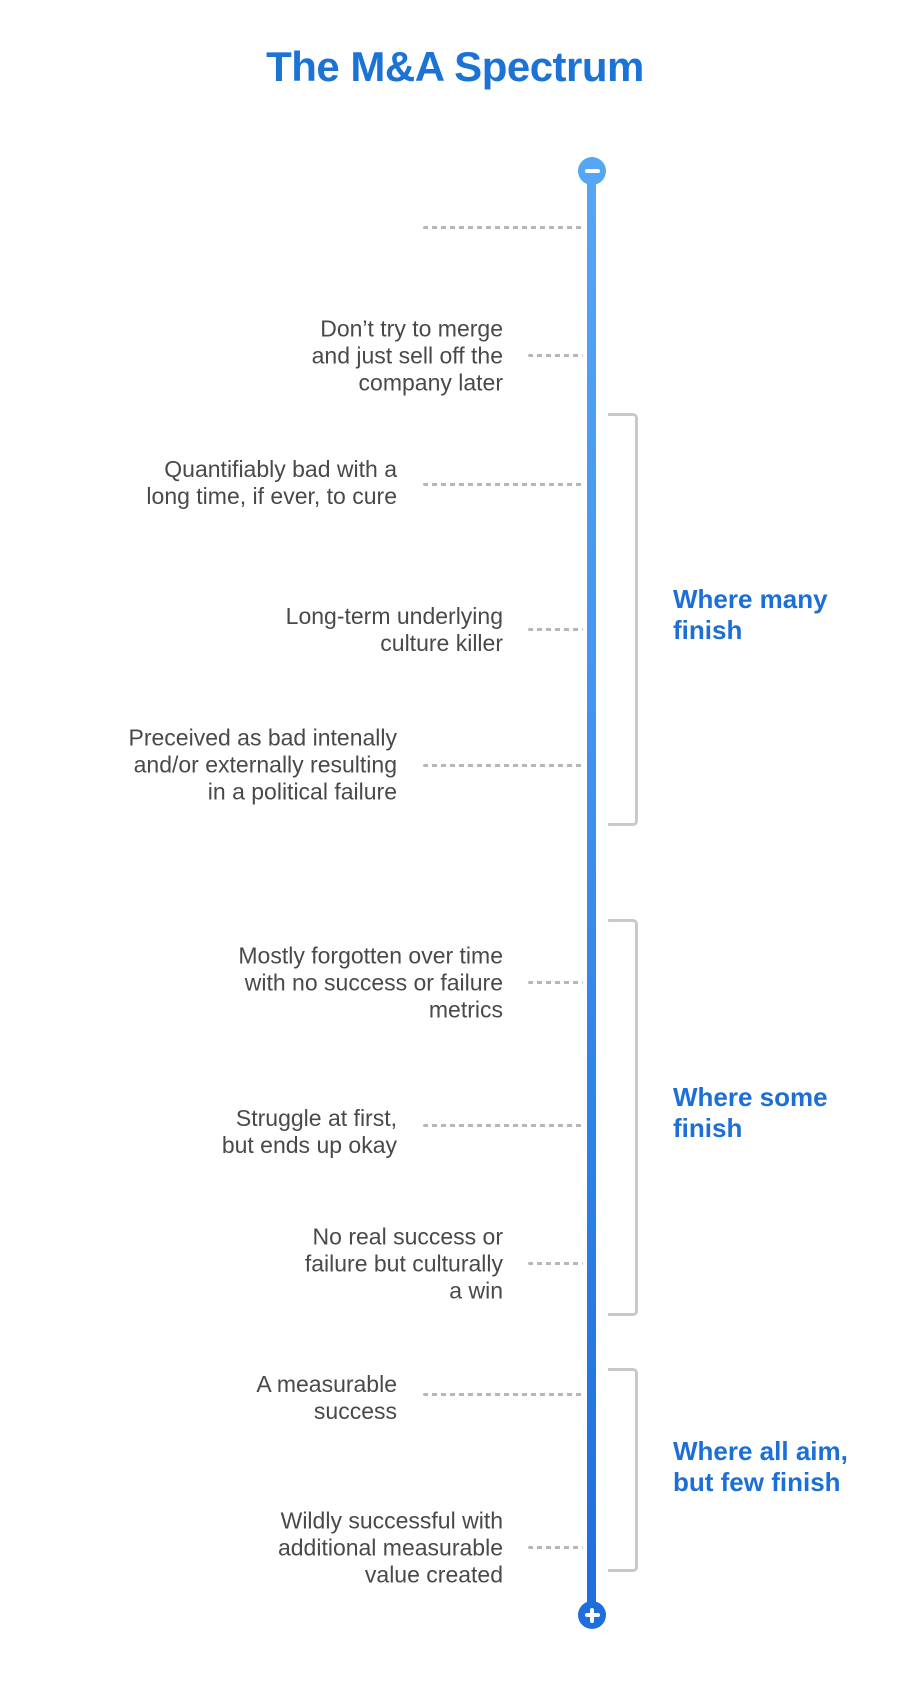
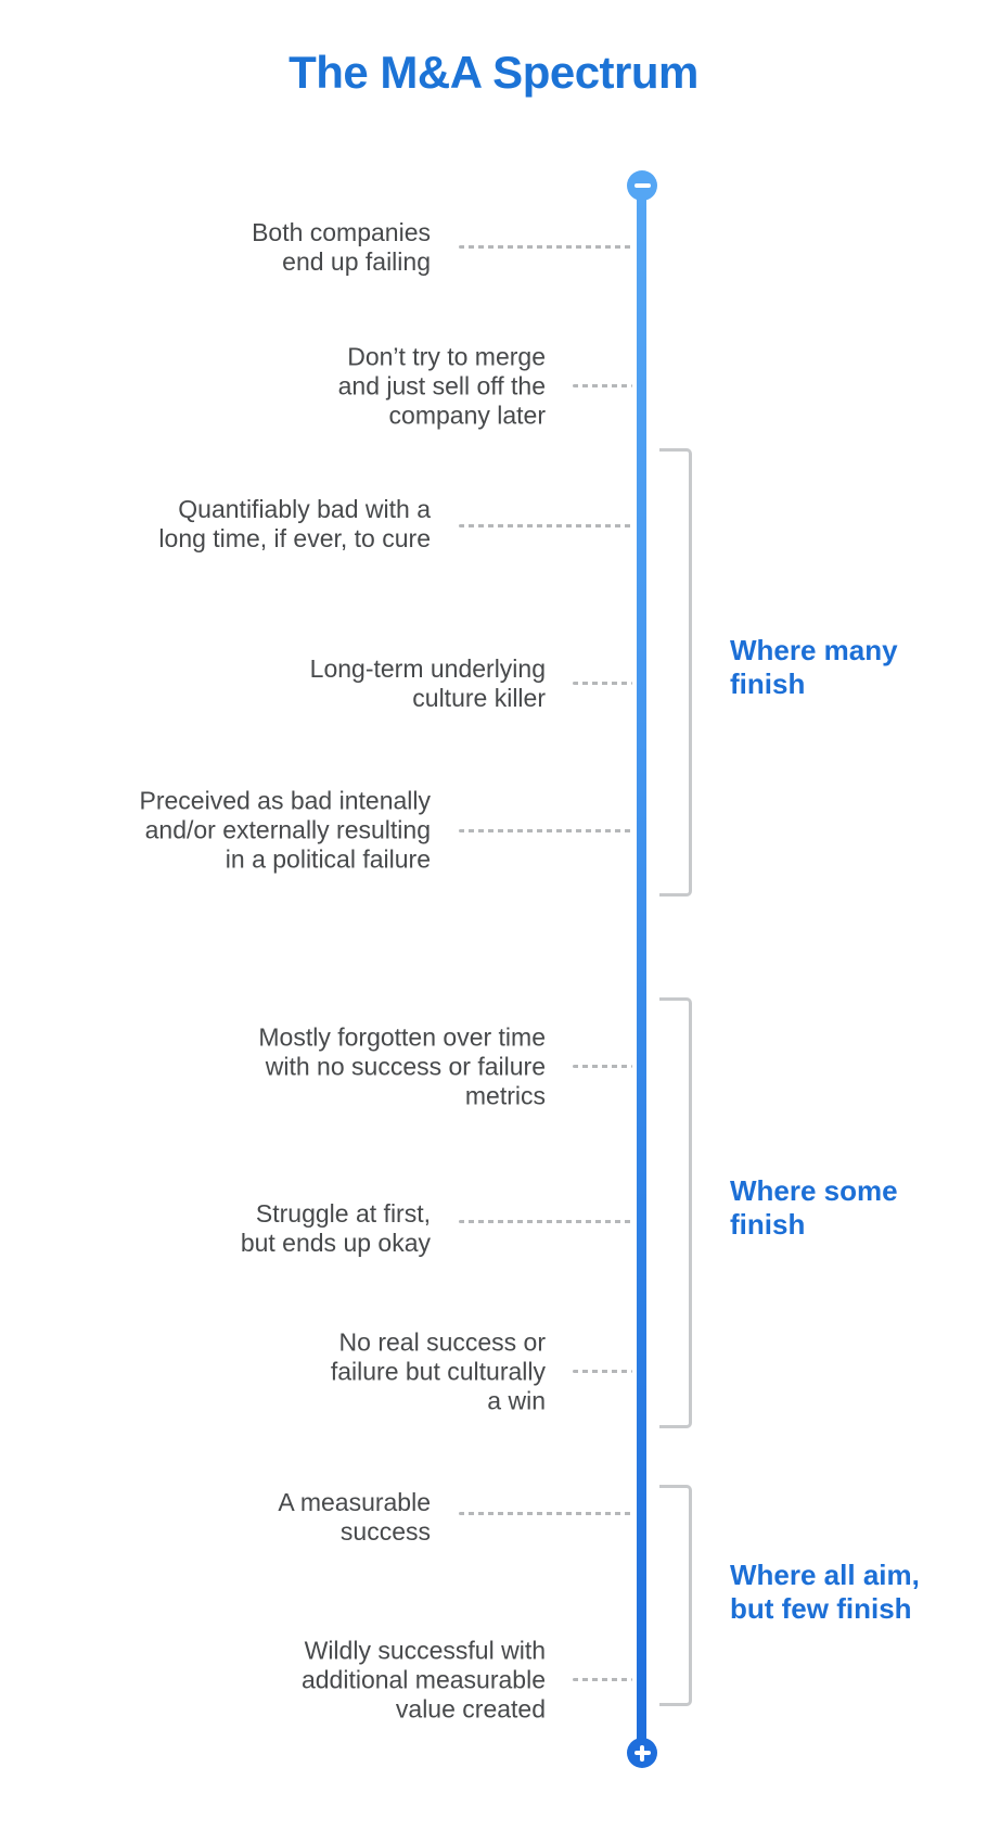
  The M&A Spectrum
+ Both companies
+ end up failing
  Don’t try to merge
  and just sell off the
  company later
  Quantifiably bad with a
  long time, if ever, to cure
  Long-term underlying
  culture killer
  Preceived as bad intenally
  and/or externally resulting
  in a political failure
  Mostly forgotten over time
  with no success or failure
  metrics
  Struggle at first,
  but ends up okay
  No real success or
  failure but culturally
  a win
  A measurable
  success
  Wildly successful with
  additional measurable
  value created
  Where many
  finish
  Where some
  finish
  Where all aim,
  but few finish
